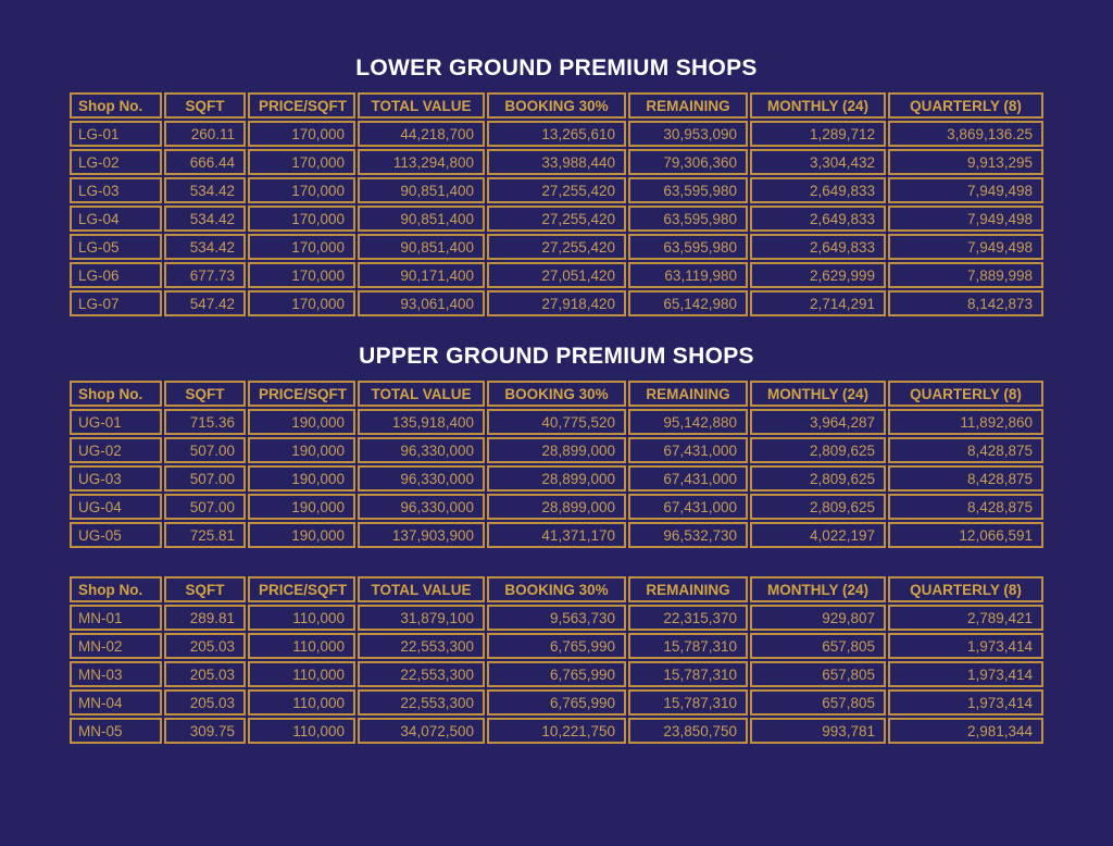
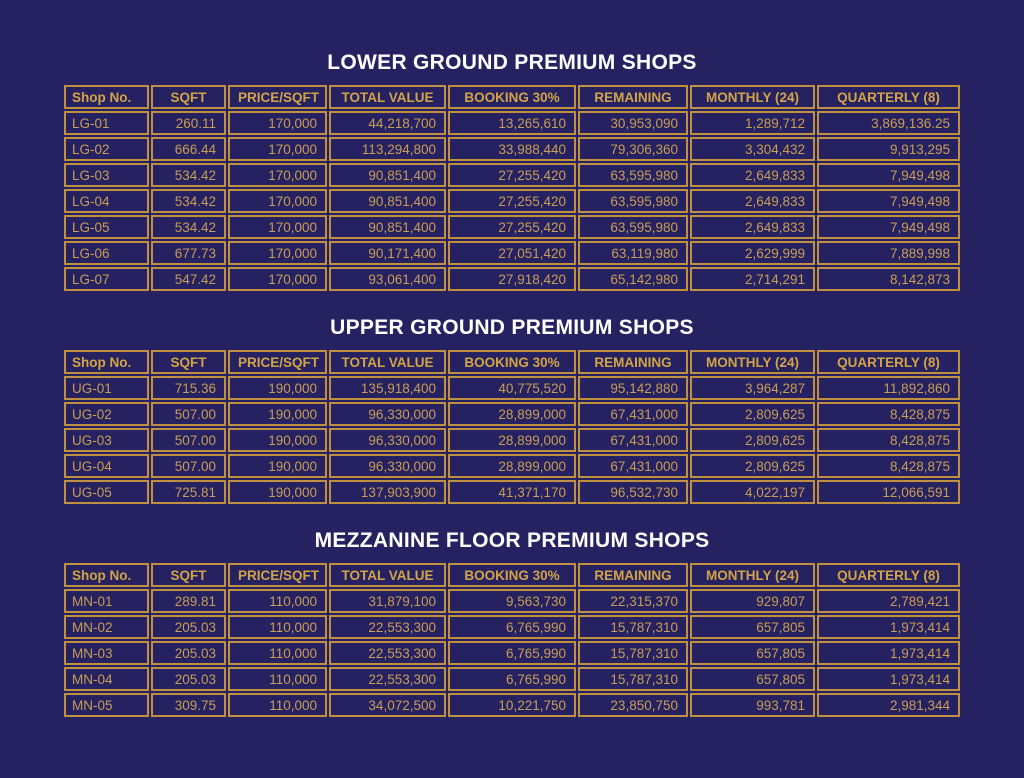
  LOWER GROUND PREMIUM SHOPS
  Shop No.	SQFT	PRICE/SQFT	TOTAL VALUE	BOOKING 30%	REMAINING	MONTHLY (24)	QUARTERLY (8)
  LG-01	260.11	170,000	44,218,700	13,265,610	30,953,090	1,289,712	3,869,136.25
  LG-02	666.44	170,000	113,294,800	33,988,440	79,306,360	3,304,432	9,913,295
  LG-03	534.42	170,000	90,851,400	27,255,420	63,595,980	2,649,833	7,949,498
  LG-04	534.42	170,000	90,851,400	27,255,420	63,595,980	2,649,833	7,949,498
  LG-05	534.42	170,000	90,851,400	27,255,420	63,595,980	2,649,833	7,949,498
  LG-06	677.73	170,000	90,171,400	27,051,420	63,119,980	2,629,999	7,889,998
  LG-07	547.42	170,000	93,061,400	27,918,420	65,142,980	2,714,291	8,142,873
  UPPER GROUND PREMIUM SHOPS
  Shop No.	SQFT	PRICE/SQFT	TOTAL VALUE	BOOKING 30%	REMAINING	MONTHLY (24)	QUARTERLY (8)
  UG-01	715.36	190,000	135,918,400	40,775,520	95,142,880	3,964,287	11,892,860
  UG-02	507.00	190,000	96,330,000	28,899,000	67,431,000	2,809,625	8,428,875
  UG-03	507.00	190,000	96,330,000	28,899,000	67,431,000	2,809,625	8,428,875
  UG-04	507.00	190,000	96,330,000	28,899,000	67,431,000	2,809,625	8,428,875
  UG-05	725.81	190,000	137,903,900	41,371,170	96,532,730	4,022,197	12,066,591
+ MEZZANINE FLOOR PREMIUM SHOPS
  Shop No.	SQFT	PRICE/SQFT	TOTAL VALUE	BOOKING 30%	REMAINING	MONTHLY (24)	QUARTERLY (8)
  MN-01	289.81	110,000	31,879,100	9,563,730	22,315,370	929,807	2,789,421
  MN-02	205.03	110,000	22,553,300	6,765,990	15,787,310	657,805	1,973,414
  MN-03	205.03	110,000	22,553,300	6,765,990	15,787,310	657,805	1,973,414
  MN-04	205.03	110,000	22,553,300	6,765,990	15,787,310	657,805	1,973,414
  MN-05	309.75	110,000	34,072,500	10,221,750	23,850,750	993,781	2,981,344
